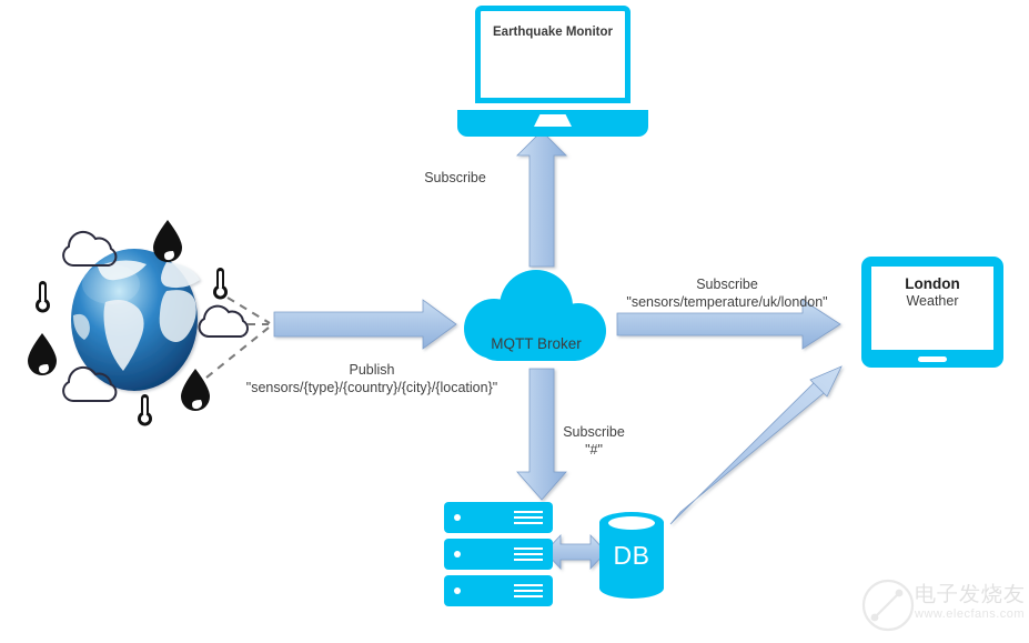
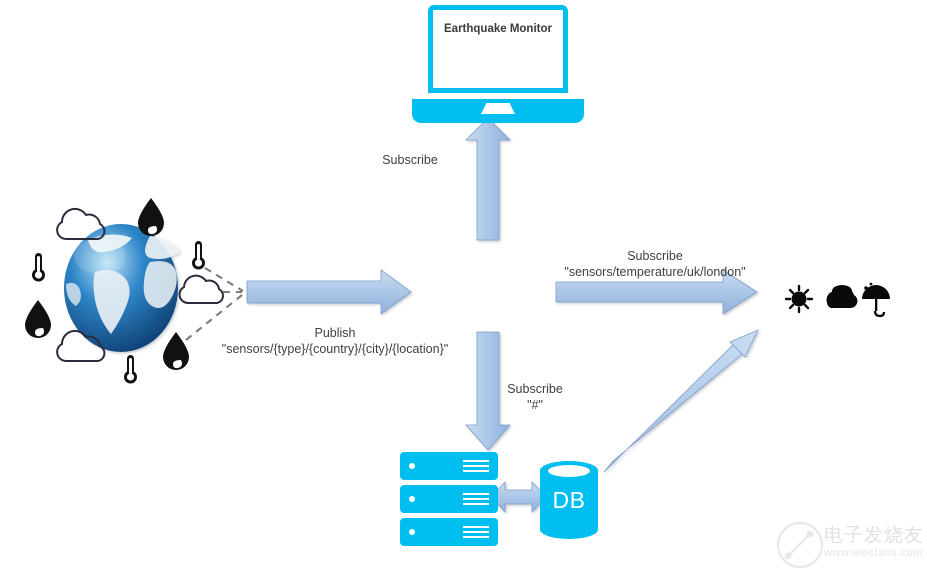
  Earthquake Monitor
- MQTT Broker
- London
- Weather
  DB
  Subscribe
  Publish
  "sensors/{type}/{country}/{city}/{location}"
  Subscribe
  "sensors/temperature/uk/london"
  Subscribe
  "#"
  电子发烧友
  www.elecfans.com
